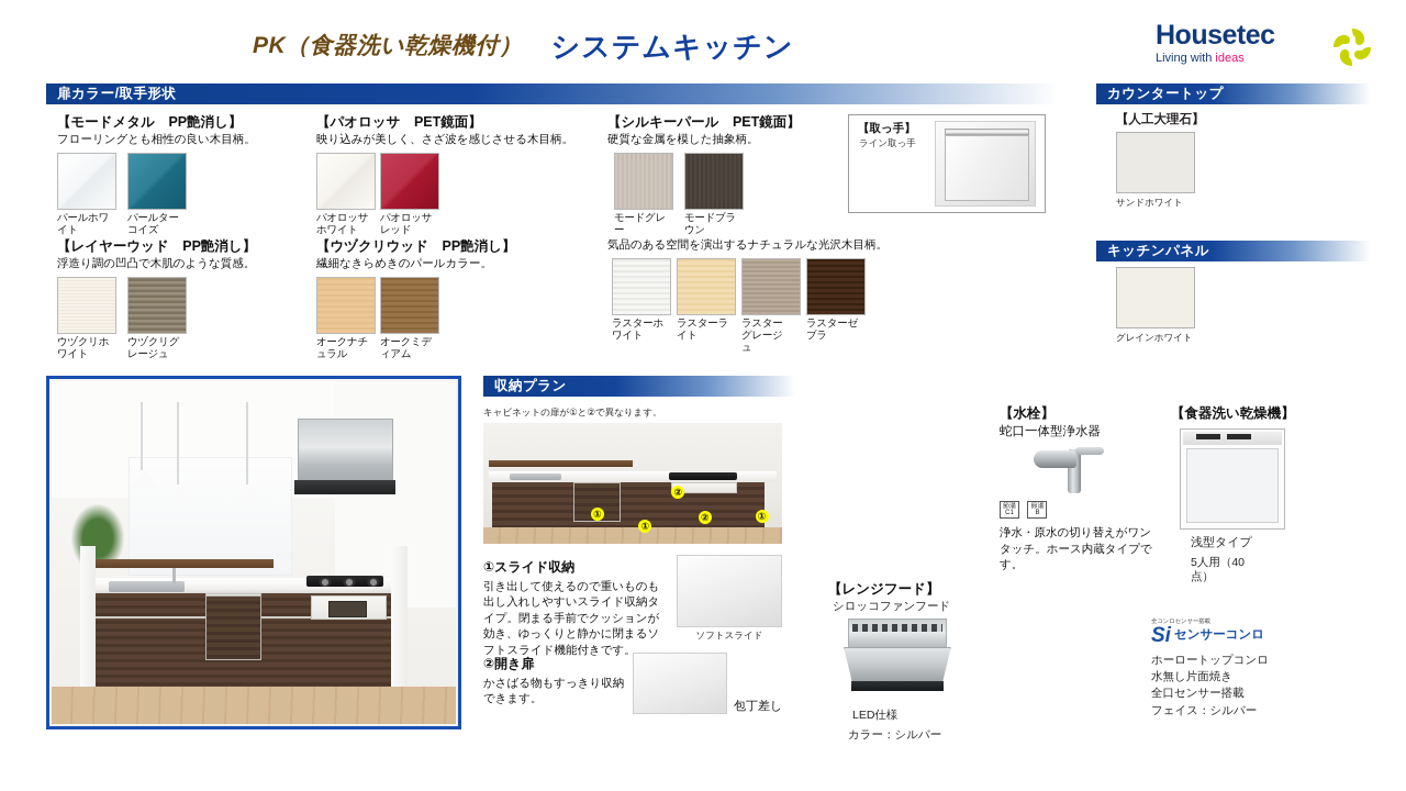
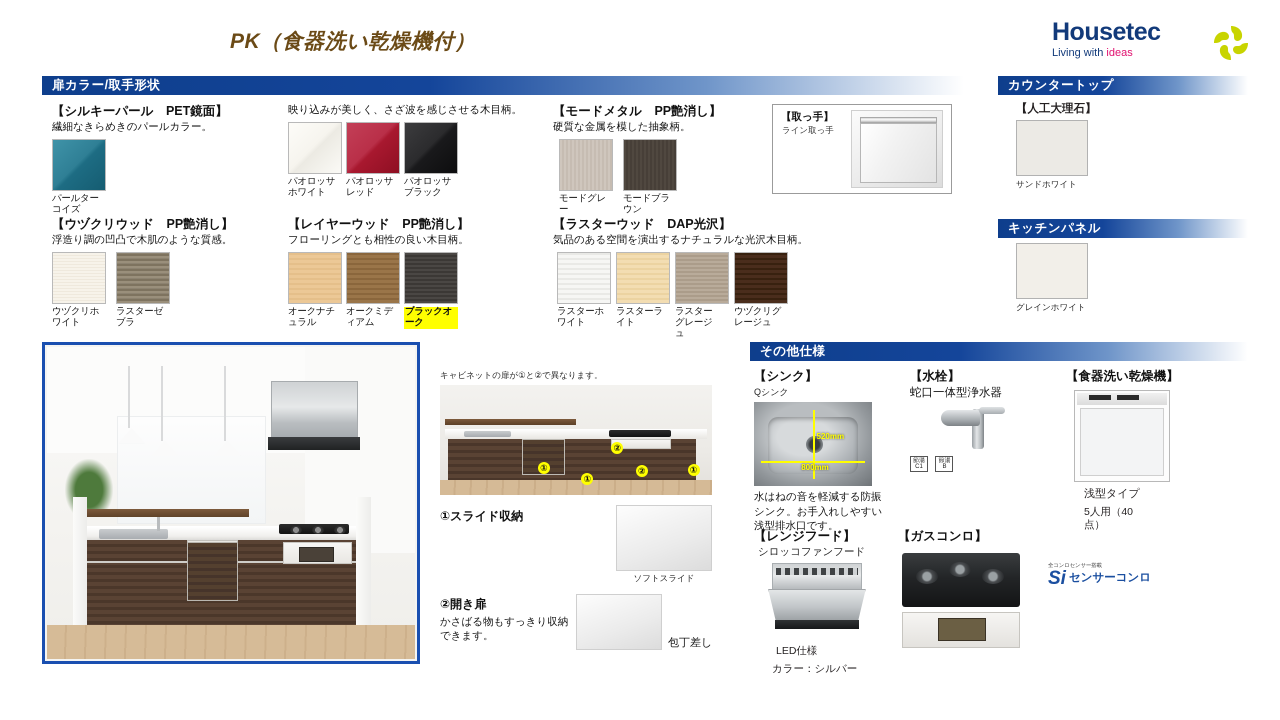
  PK（食器洗い乾燥機付）
- システムキッチン
  Housetec
  Living with ideas
  扉カラー/取手形状
- 【モードメタル PP艶消し】
+ 【シルキーパール PET鏡面】
- フローリングとも相性の良い木目柄。
+ 繊細なきらめきのパールカラー。
- パールホワイト
  パールターコイズ
- 【パオロッサ PET鏡面】
  映り込みが美しく、さざ波を感じさせる木目柄。
  パオロッサホワイト
  パオロッサレッド
+ パオロッサブラック
- 【シルキーパール PET鏡面】
+ 【モードメタル PP艶消し】
  硬質な金属を模した抽象柄。
  モードグレー
  モードブラウン
  【取っ手】
  ライン取っ手
- 【レイヤーウッド PP艶消し】
+ 【ウヅクリウッド PP艶消し】
  浮造り調の凹凸で木肌のような質感。
  ウヅクリホワイト
- ウヅクリグレージュ
+ ラスターゼブラ
- 【ウヅクリウッド PP艶消し】
+ 【レイヤーウッド PP艶消し】
- 繊細なきらめきのパールカラー。
+ フローリングとも相性の良い木目柄。
  オークナチュラル
  オークミディアム
+ ブラックオーク
+ 【ラスターウッド DAP光沢】
  気品のある空間を演出するナチュラルな光沢木目柄。
  ラスターホワイト
  ラスターライト
  ラスターグレージュ
- ラスターゼブラ
+ ウヅクリグレージュ
  カウンタートップ
  【人工大理石】
  サンドホワイト
  キッチンパネル
  グレインホワイト
- 収納プラン
  キャビネットの扉が①と②で異なります。
  ①
  ②
  ①
  ①
  ②
  ①スライド収納
- 引き出して使えるので重いものも出し入れしやすいスライド収納タイプ。閉まる手前でクッションが効き、ゆっくりと静かに閉まるソフトスライド機能付きです。
  ソフトスライド
  ②開き扉
  かさばる物もすっきり収納できます。
  包丁差し
+ その他仕様
+ 【シンク】
+ Qシンク
+ 520mm
+ 800mm
+ 水はねの音を軽減する防振シンク。お手入れしやすい浅型排水口です。
  【水栓】
  蛇口一体型浄水器
- 浄水・原水の切り替えがワンタッチ。ホース内蔵タイプです。
  【食器洗い乾燥機】
  浅型タイプ
  5人用（40点）
  【レンジフード】
  シロッコファンフード
  LED仕様
  カラー：シルバー
+ 【ガスコンロ】
  Si
  センサーコンロ
- ホーロートップコンロ
- 水無し片面焼き
- 全口センサー搭載
- フェイス：シルバー
